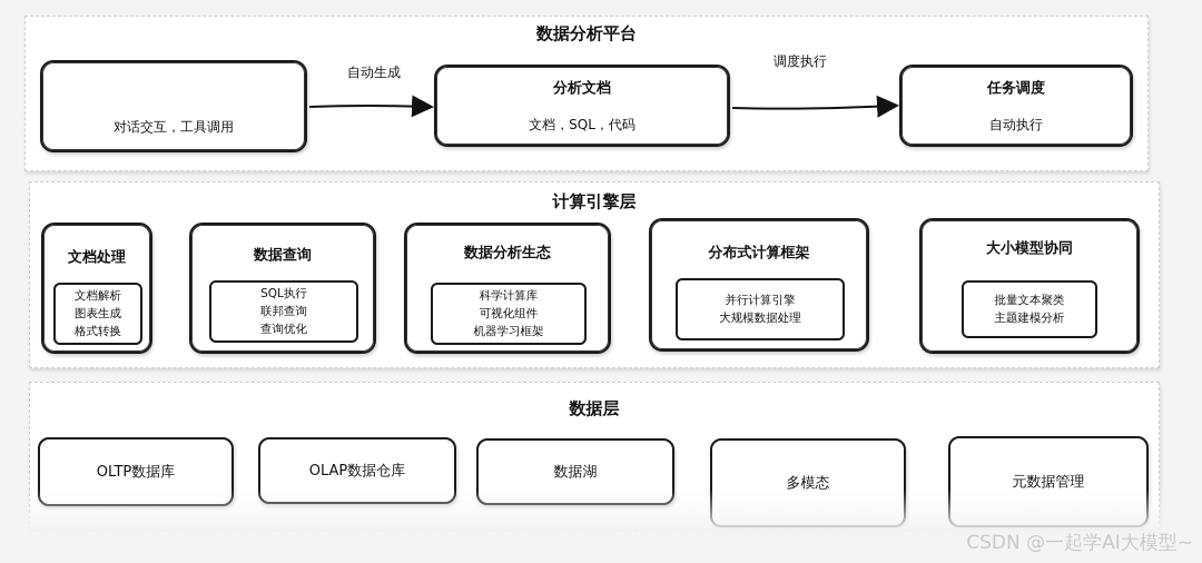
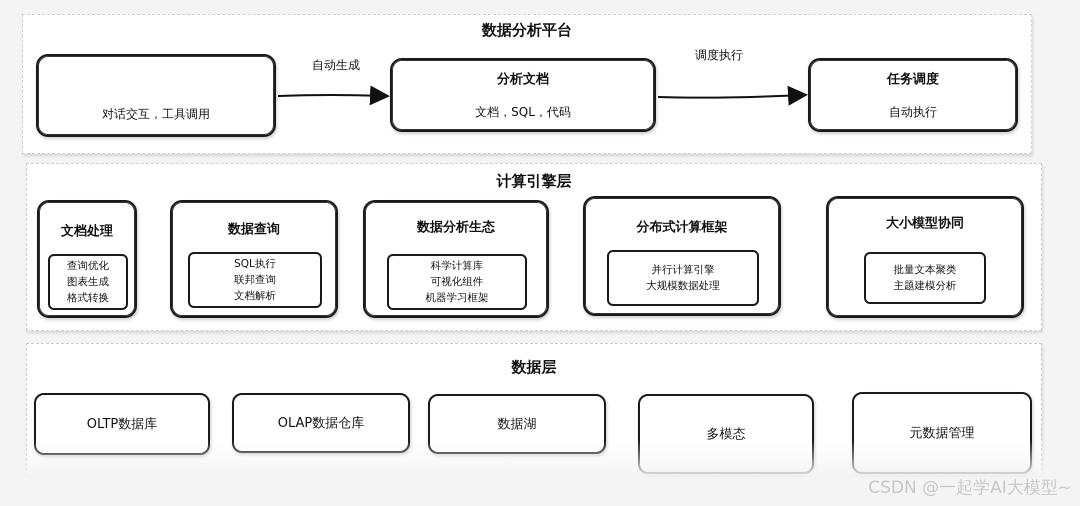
  数据分析平台
  对话交互，工具调用
  分析文档
  文档，SQL，代码
  任务调度
  自动执行
  自动生成
  调度执行
  计算引擎层
  文档处理
- 文档解析
+ 查询优化
  图表生成
  格式转换
  数据查询
  SQL执行
  联邦查询
- 查询优化
+ 文档解析
  数据分析生态
  科学计算库
  可视化组件
  机器学习框架
  分布式计算框架
  并行计算引擎
  大规模数据处理
  大小模型协同
  批量文本聚类
  主题建模分析
  数据层
  OLTP数据库
  OLAP数据仓库
  数据湖
  多模态
  元数据管理
  CSDN @一起学AI大模型~
